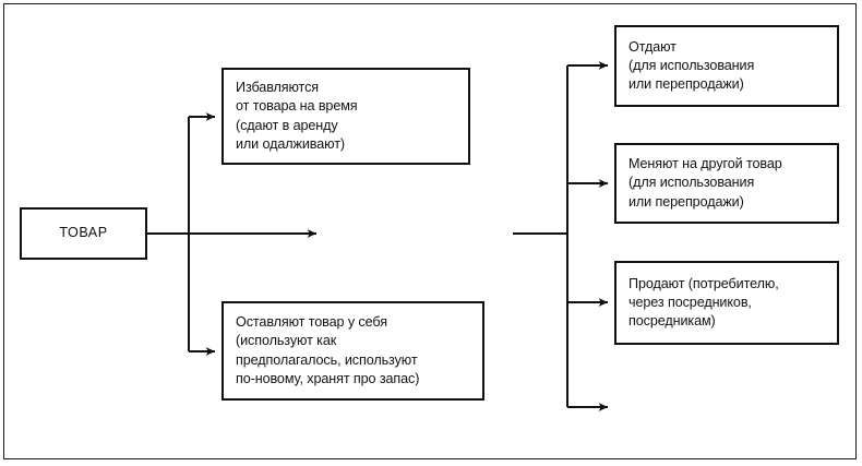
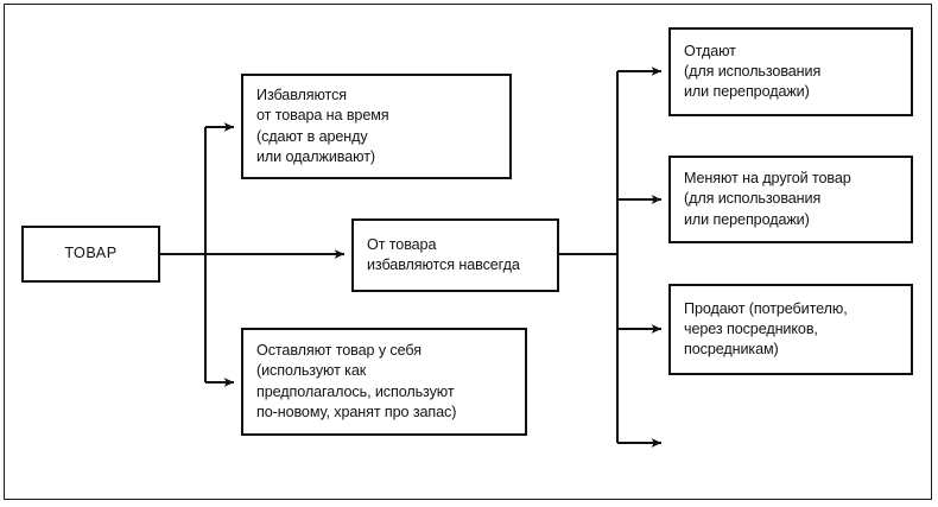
  ТОВАР
  Избавляются
  от товара на время
  (сдают в аренду
  или одалживают)
+ От товара
+ избавляются навсегда
  Оставляют товар у себя
  (используют как
  предполагалось, используют
  по-новому, хранят про запас)
  Отдают
  (для использования
  или перепродажи)
  Меняют на другой товар
  (для использования
  или перепродажи)
  Продают (потребителю,
  через посредников,
  посредникам)
